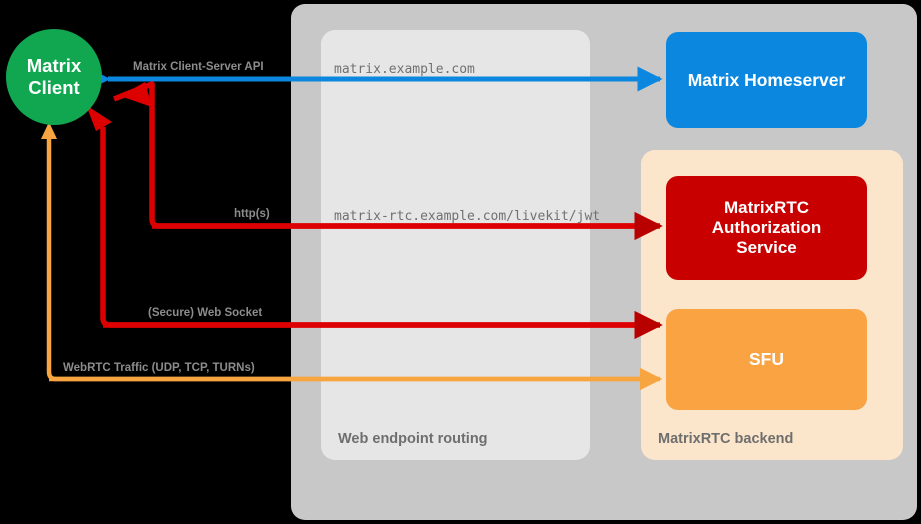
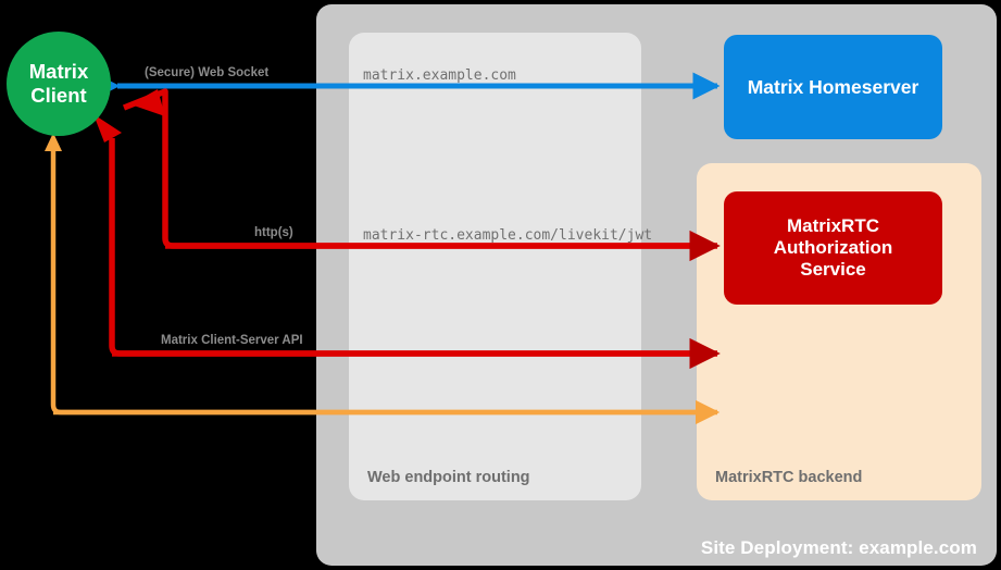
+ Site Deployment: example.com
  Web endpoint routing
  MatrixRTC backend
- Matrix Client-Server API
+ (Secure) Web Socket
  matrix.example.com
  http(s)
  matrix-rtc.example.com/livekit/jwt
- (Secure) Web Socket
+ Matrix Client-Server API
- WebRTC Traffic (UDP, TCP, TURNs)
  Matrix
  Client
  Matrix Homeserver
  MatrixRTC
  Authorization
  Service
- SFU
